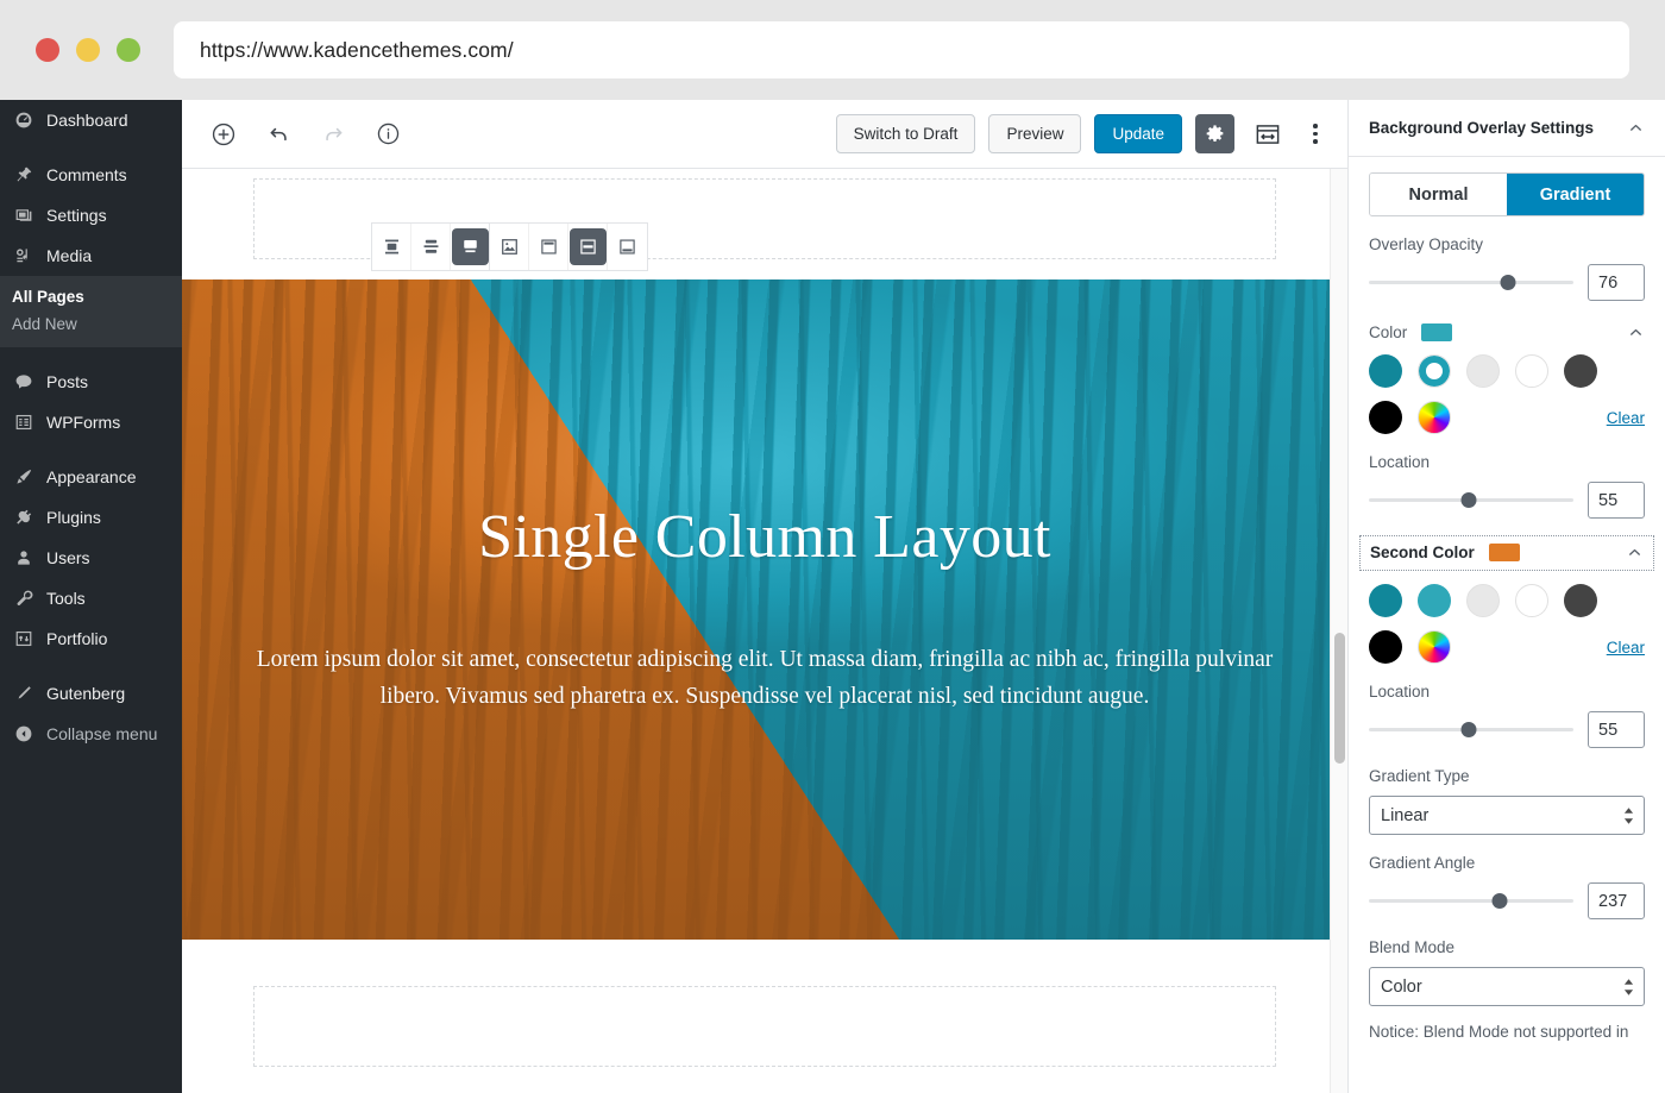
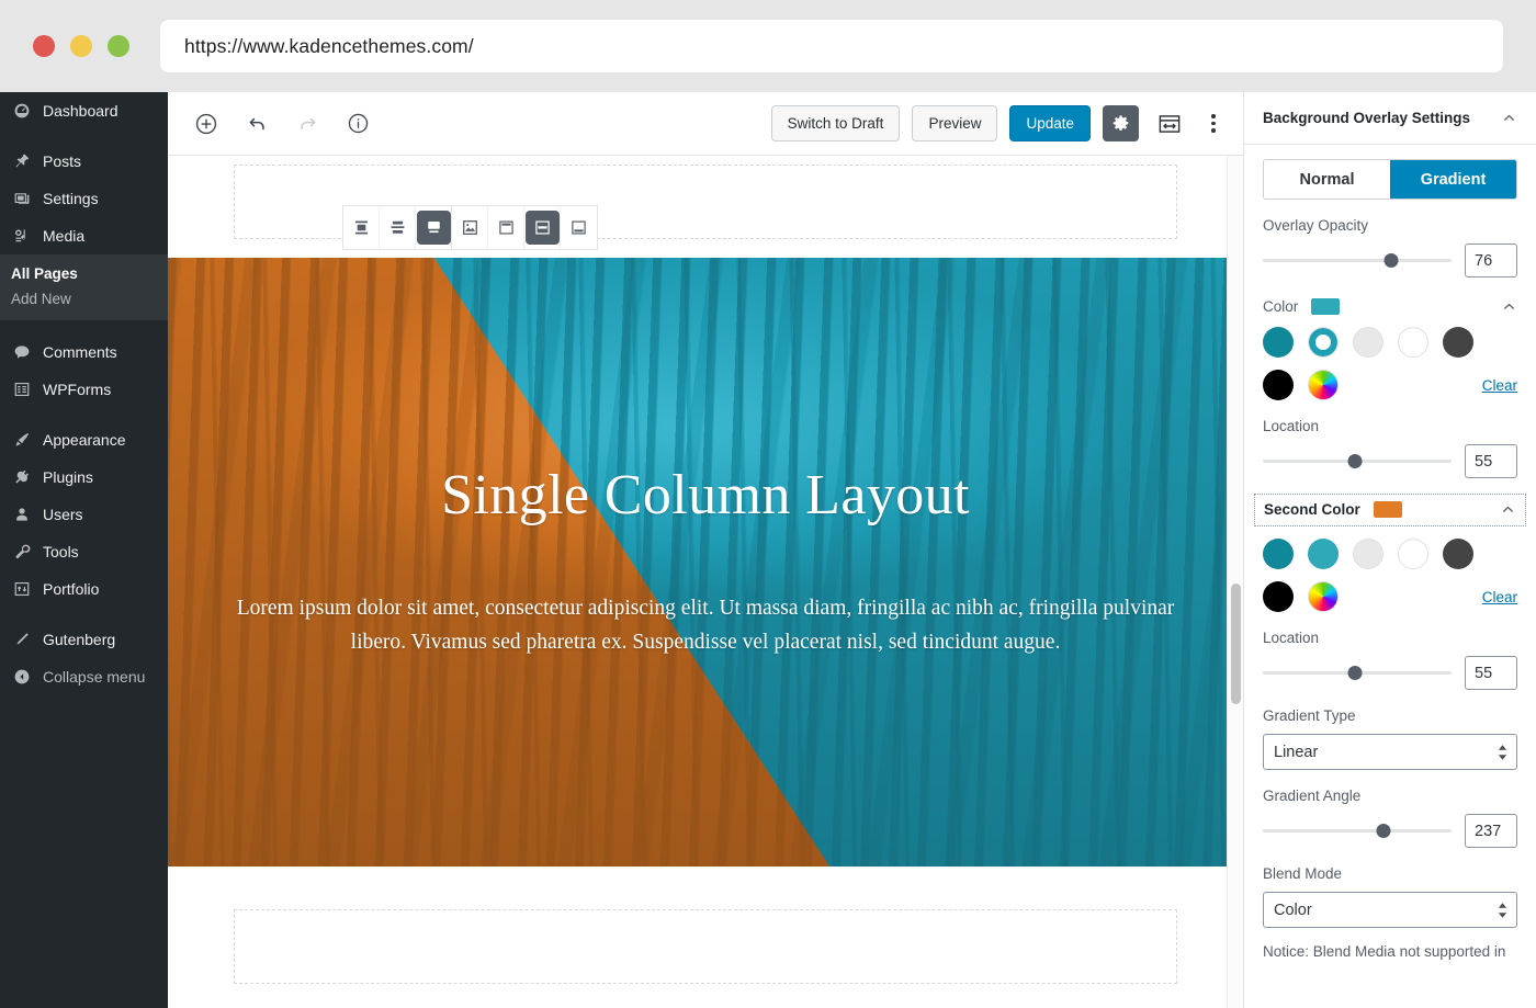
  https://www.kadencethemes.com/
  Dashboard
- Comments
+ Posts
  Settings
  Media
  All Pages
  Add New
- Posts
+ Comments
  WPForms
  Appearance
  Plugins
  Users
  Tools
  Portfolio
  Gutenberg
  Collapse menu
  Switch to Draft
  Preview
  Update
  Single Column Layout
  Lorem ipsum dolor sit amet, consectetur adipiscing elit. Ut massa diam, fringilla ac nibh ac, fringilla pulvinar libero. Vivamus sed pharetra ex. Suspendisse vel placerat nisl, sed tincidunt augue.
  Background Overlay Settings
  Normal
  Gradient
  Overlay Opacity
  76
  Color
  Clear
  Location
  55
  Second Color
  Clear
  Location
  55
  Gradient Type
  Linear
  Gradient Angle
  237
  Blend Mode
  Color
- Notice: Blend Mode not supported in
+ Notice: Blend Media not supported in
